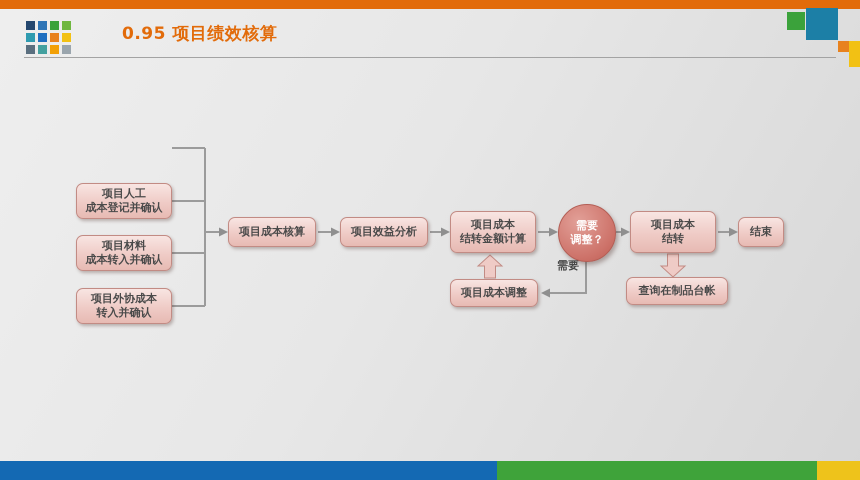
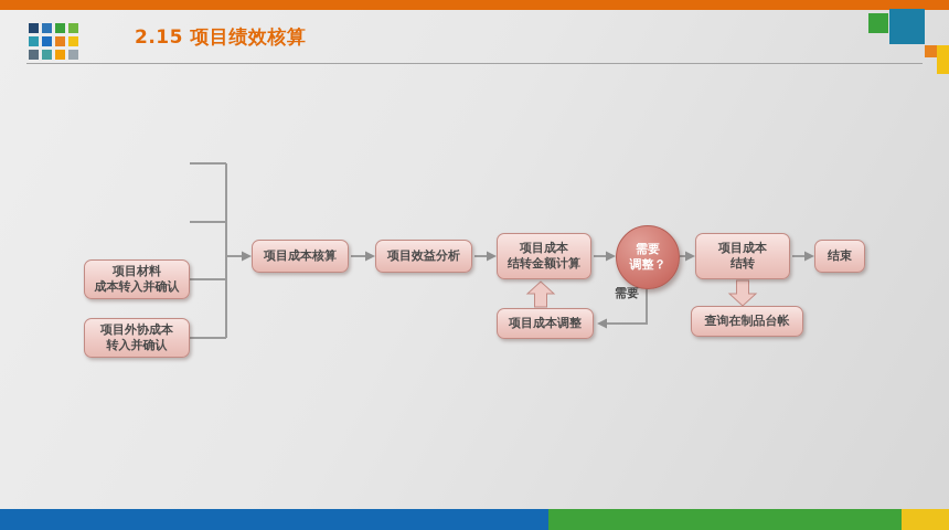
- 0.95 项目绩效核算
+ 2.15 项目绩效核算
- 项目人工
- 成本登记并确认
  项目材料
  成本转入并确认
  项目外协成本
  转入并确认
  项目成本核算
  项目效益分析
  项目成本
  结转金额计算
  需要
  调整？
  需要
  项目成本
  结转
  结束
  项目成本调整
  查询在制品台帐
